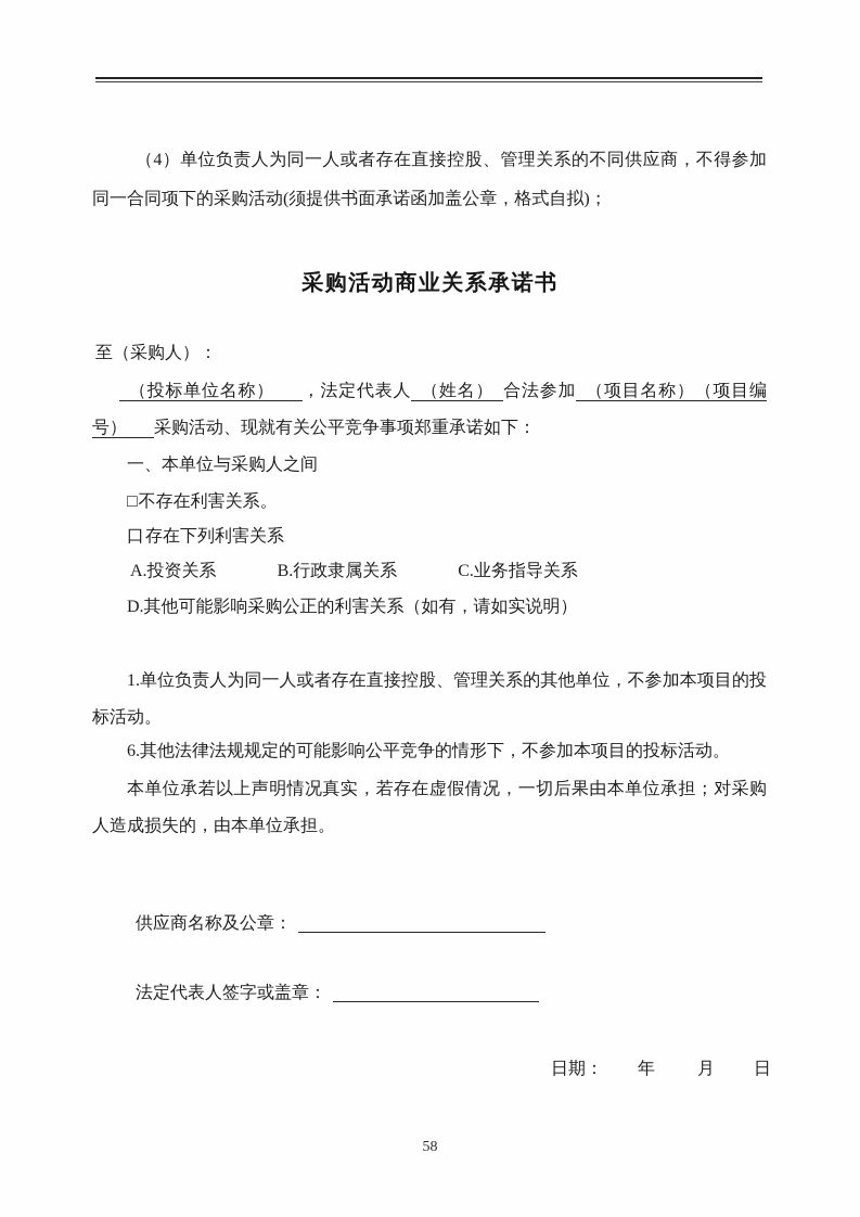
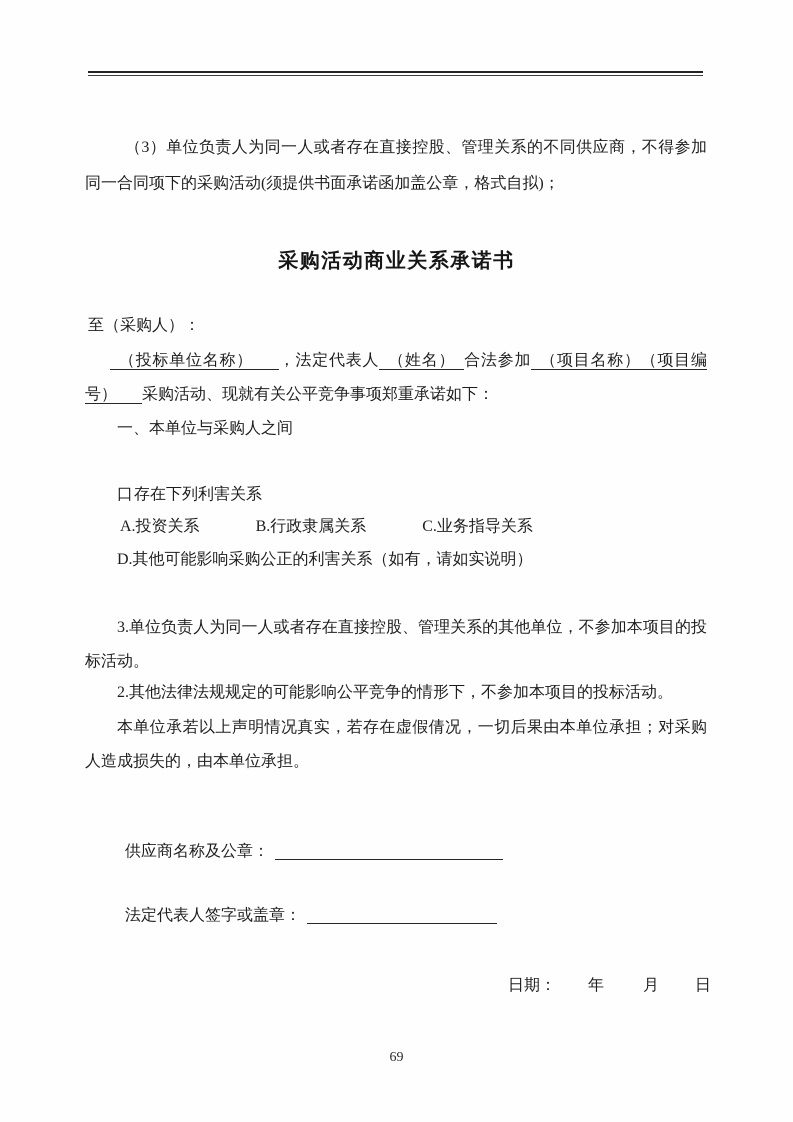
- （4）单位负责人为同一人或者存在直接控股、管理关系的不同供应商，不得参加同一合同项下的采购活动(须提供书面承诺函加盖公章，格式自拟)；
+ （3）单位负责人为同一人或者存在直接控股、管理关系的不同供应商，不得参加同一合同项下的采购活动(须提供书面承诺函加盖公章，格式自拟)；
  采购活动商业关系承诺书
  至（采购人）：
  （投标单位名称） ，法定代表人 （姓名） 合法参加 （项目名称）（项目编号） 采购活动、现就有关公平竞争事项郑重承诺如下：
  一、本单位与采购人之间
- □不存在利害关系。
  口存在下列利害关系
  A.投资关系 B.行政隶属关系 C.业务指导关系
  D.其他可能影响采购公正的利害关系（如有，请如实说明）
- 1.单位负责人为同一人或者存在直接控股、管理关系的其他单位，不参加本项目的投标活动。
+ 3.单位负责人为同一人或者存在直接控股、管理关系的其他单位，不参加本项目的投标活动。
- 6.其他法律法规规定的可能影响公平竞争的情形下，不参加本项目的投标活动。
+ 2.其他法律法规规定的可能影响公平竞争的情形下，不参加本项目的投标活动。
  本单位承若以上声明情况真实，若存在虚假倩况，一切后果由本单位承担；对采购人造成损失的，由本单位承担。
  供应商名称及公章：
  法定代表人签字或盖章：
  日期： 年 月 日
- 58
+ 69
